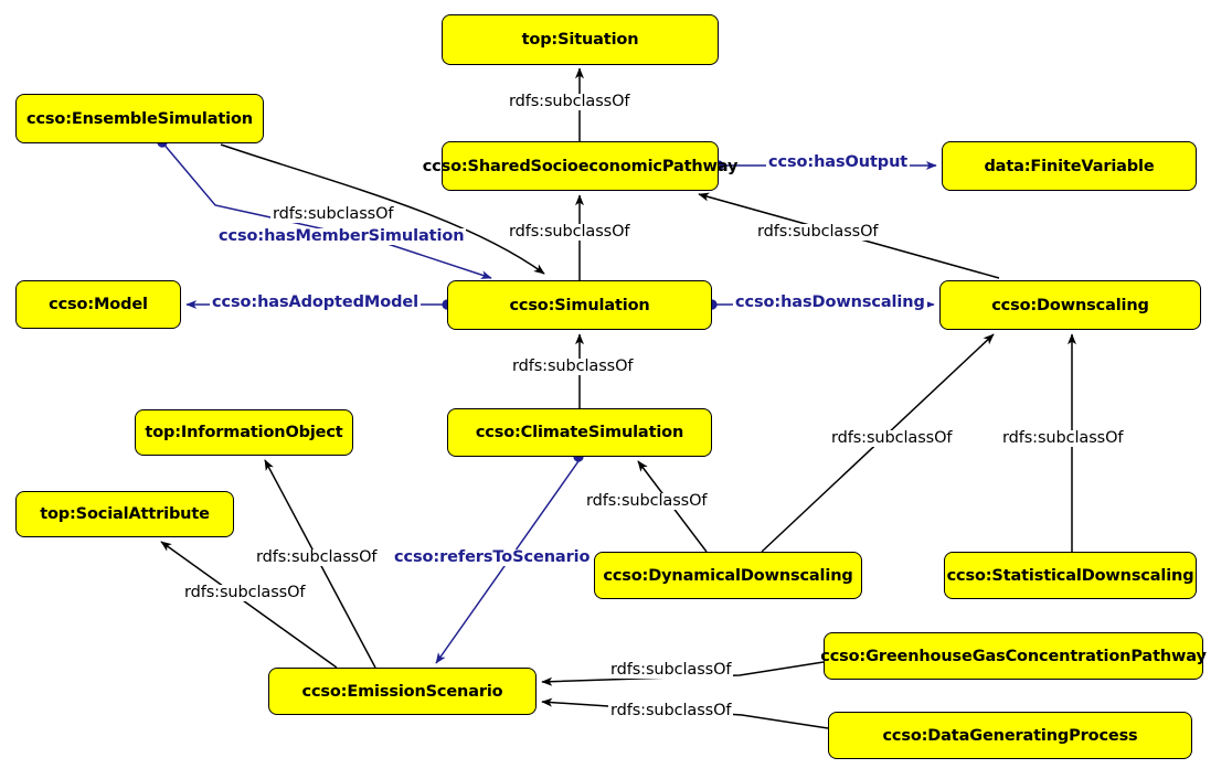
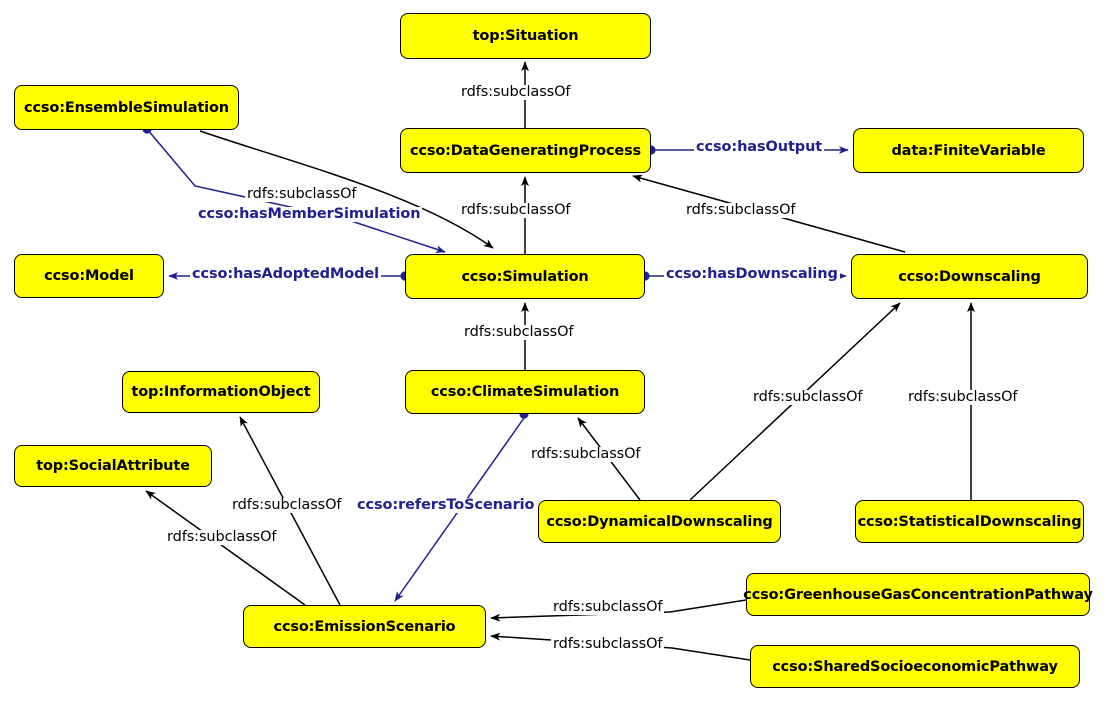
  top:Situation
  ccso:EnsembleSimulation
- ccso:SharedSocioeconomicPathway
+ ccso:DataGeneratingProcess
  data:FiniteVariable
  ccso:Model
  ccso:Simulation
  ccso:Downscaling
  top:InformationObject
  ccso:ClimateSimulation
  top:SocialAttribute
  ccso:DynamicalDownscaling
  ccso:StatisticalDownscaling
  ccso:GreenhouseGasConcentrationPathway
  ccso:EmissionScenario
- ccso:DataGeneratingProcess
+ ccso:SharedSocioeconomicPathway
  rdfs:subclassOf
  rdfs:subclassOf
  ccso:hasMemberSimulation
  rdfs:subclassOf
  ccso:hasOutput
  rdfs:subclassOf
  ccso:hasAdoptedModel
  ccso:hasDownscaling
  rdfs:subclassOf
  rdfs:subclassOf
  rdfs:subclassOf
  rdfs:subclassOf
  rdfs:subclassOf
  rdfs:subclassOf
  ccso:refersToScenario
  rdfs:subclassOf
  rdfs:subclassOf
